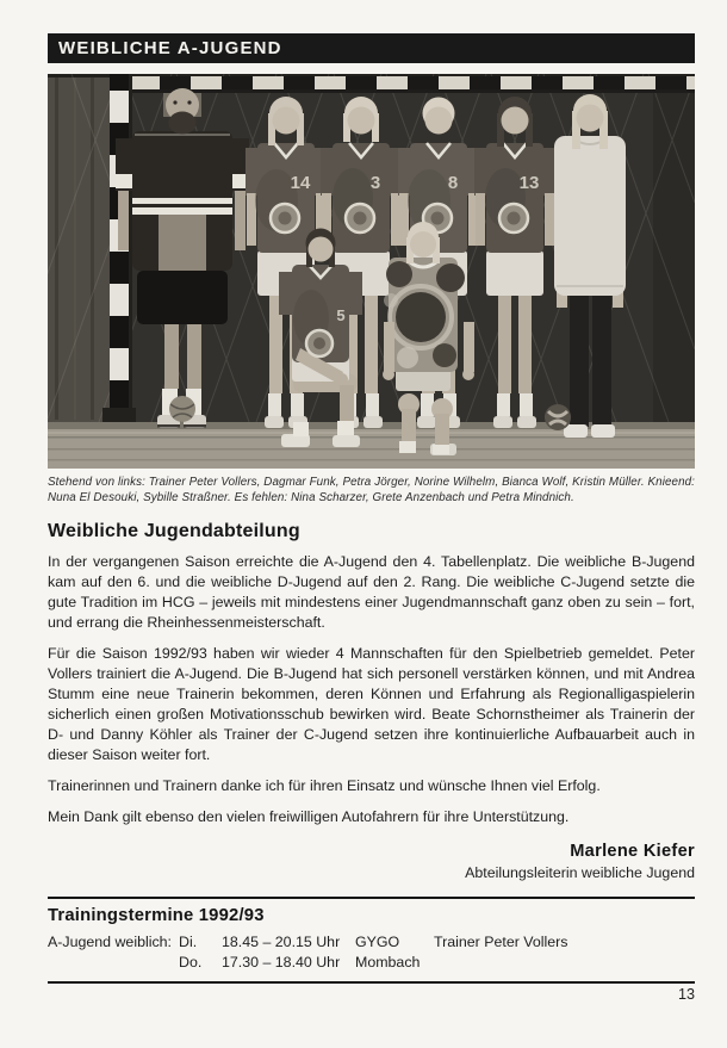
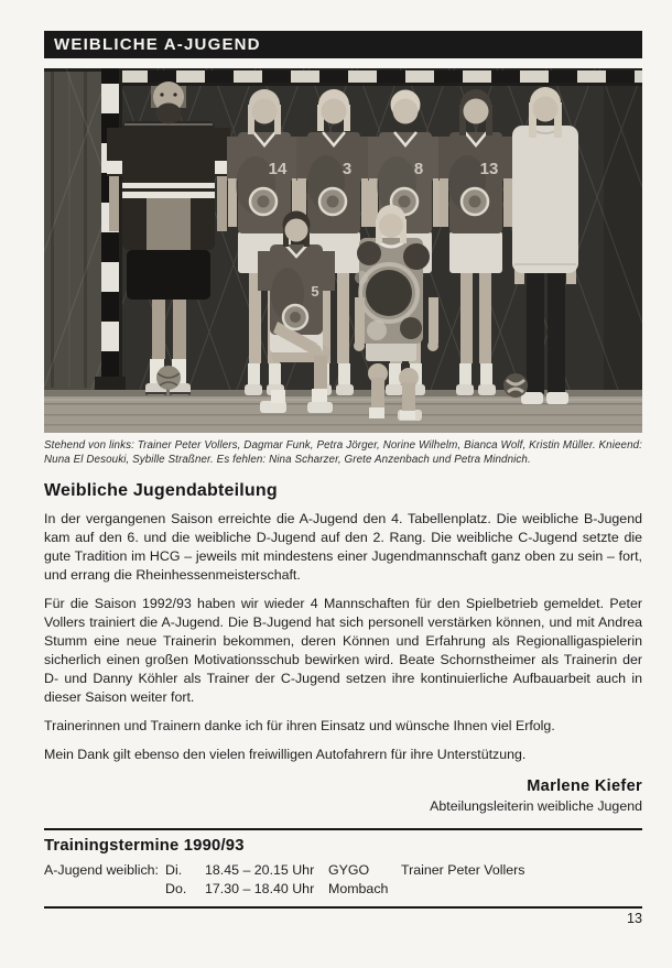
  WEIBLICHE A-JUGEND
  14
  3
  8
  13
  5
  Stehend von links: Trainer Peter Vollers, Dagmar Funk, Petra Jörger, Norine Wilhelm, Bianca Wolf, Kristin Müller. Knieend: Nuna El Desouki, Sybille Straßner. Es fehlen: Nina Scharzer, Grete Anzenbach und Petra Mindnich.
  Weibliche Jugendabteilung
  In der vergangenen Saison erreichte die A-Jugend den 4. Tabellenplatz. Die weibliche B-Jugend kam auf den 6. und die weibliche D-Jugend auf den 2. Rang. Die weibliche C-Jugend setzte die gute Tradition im HCG – jeweils mit mindestens einer Jugendmannschaft ganz oben zu sein – fort, und errang die Rheinhessenmeisterschaft.
  Für die Saison 1992/93 haben wir wieder 4 Mannschaften für den Spielbetrieb gemeldet. Peter Vollers trainiert die A-Jugend. Die B-Jugend hat sich personell verstärken können, und mit Andrea Stumm eine neue Trainerin bekommen, deren Können und Erfahrung als Regionalligaspielerin sicherlich einen großen Motivationsschub bewirken wird. Beate Schornstheimer als Trainerin der D- und Danny Köhler als Trainer der C-Jugend setzen ihre kontinuierliche Aufbauarbeit auch in dieser Saison weiter fort.
  Trainerinnen und Trainern danke ich für ihren Einsatz und wünsche Ihnen viel Erfolg.
  Mein Dank gilt ebenso den vielen freiwilligen Autofahrern für ihre Unterstützung.
  Marlene Kiefer
  Abteilungsleiterin weibliche Jugend
- Trainingstermine 1992/93
+ Trainingstermine 1990/93
  A-Jugend weiblich:
  Di.
  18.45 – 20.15 Uhr
  GYGO
  Trainer Peter Vollers
  Do.
  17.30 – 18.40 Uhr
  Mombach
  13
